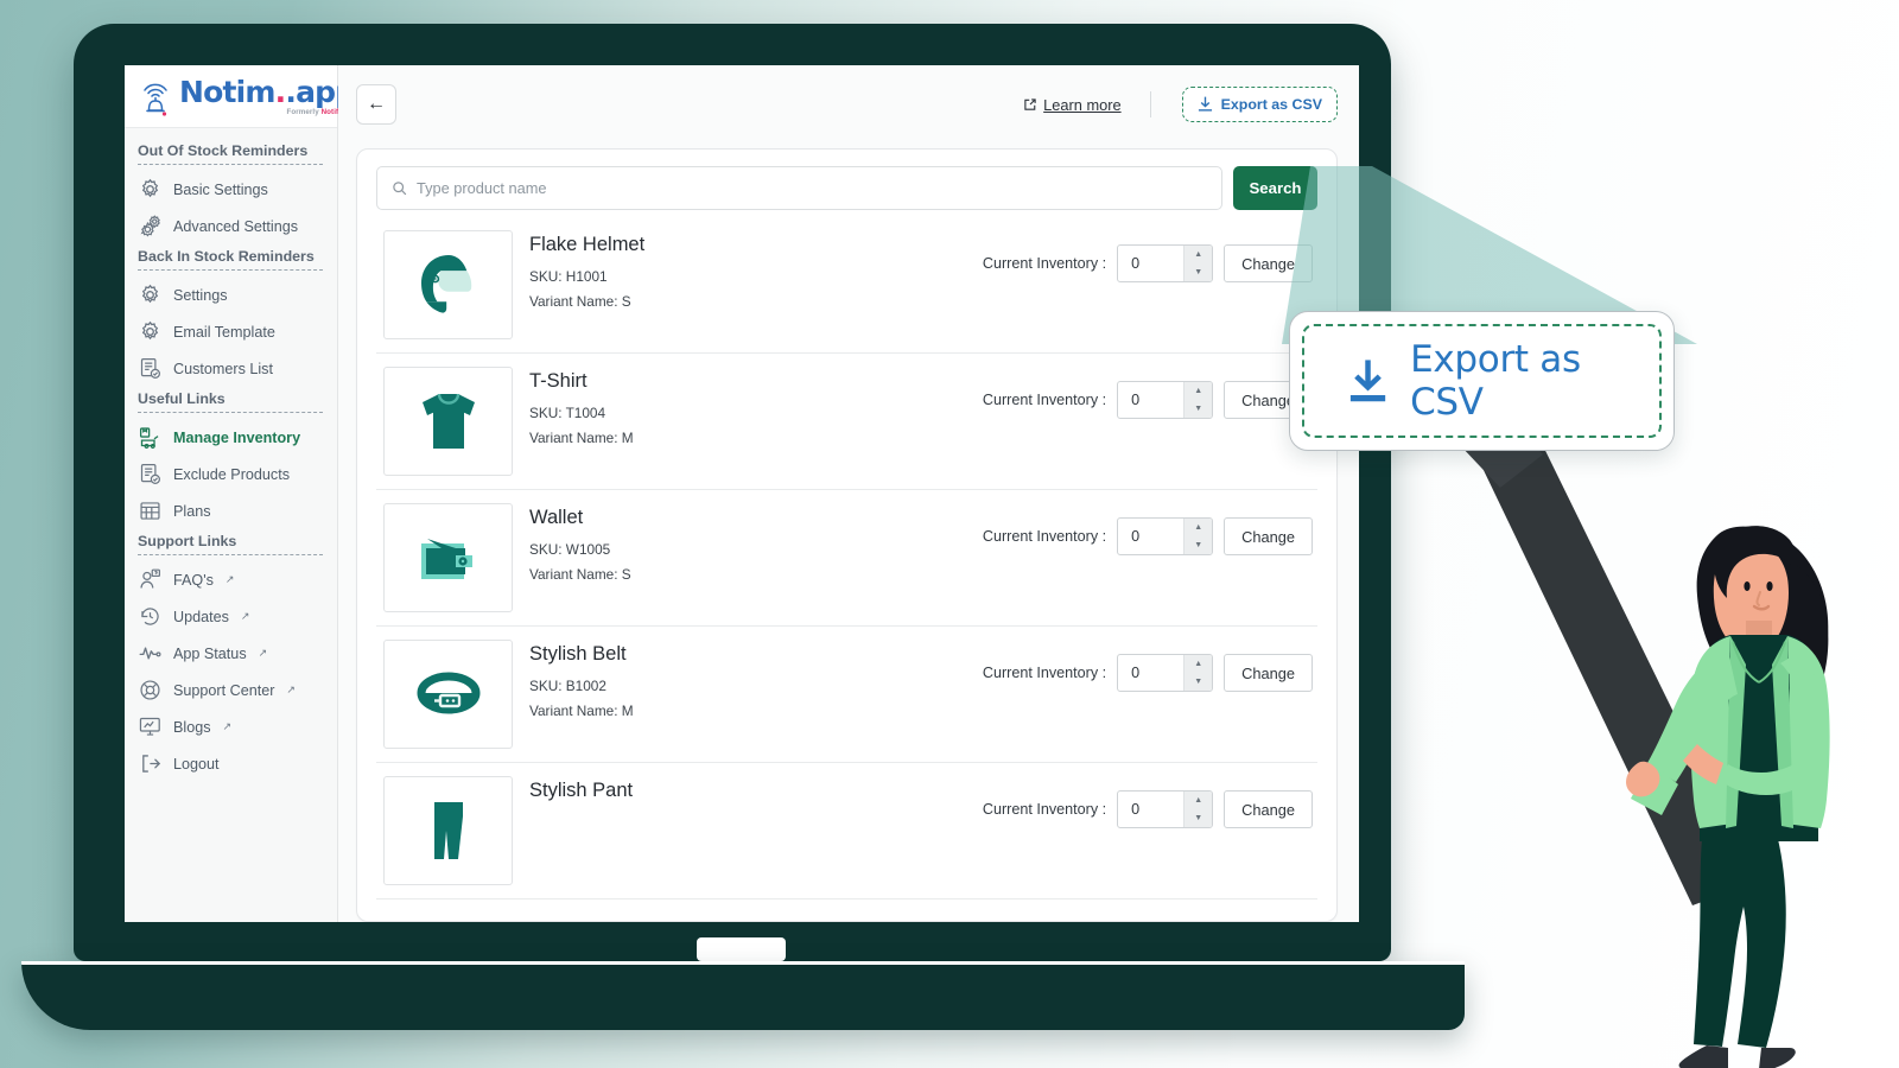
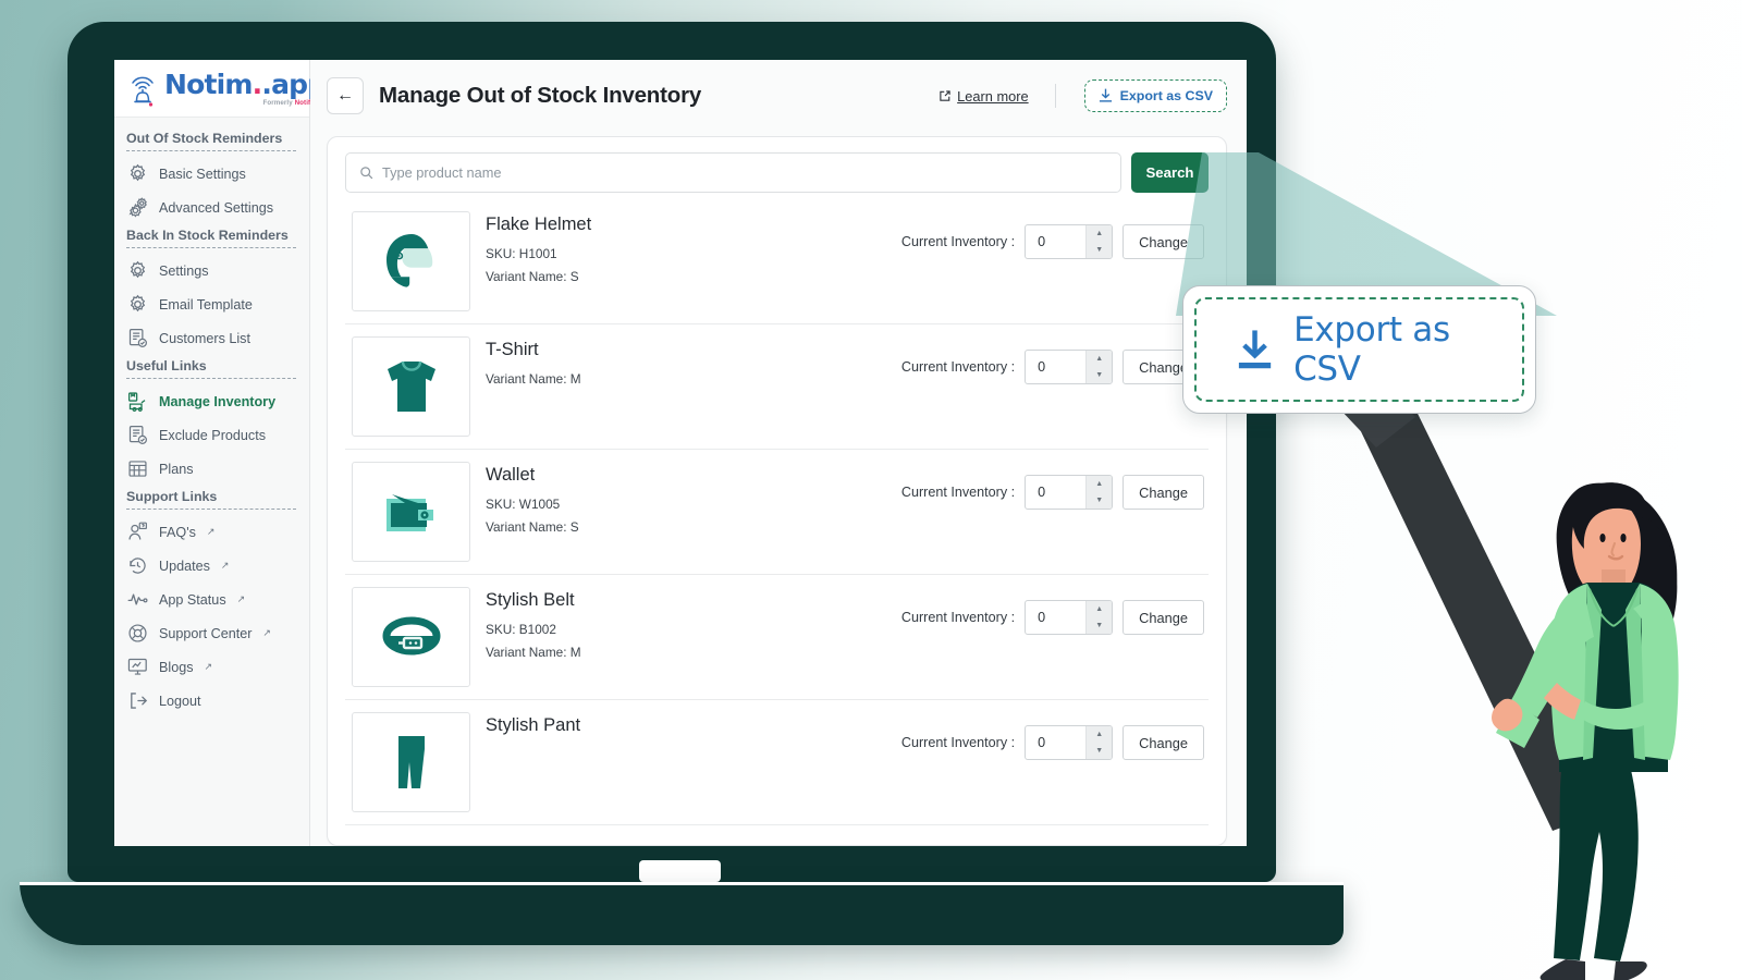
  Notim..ap
  Out Of Stock Reminders
  Basic Settings
  Advanced Settings
  Back In Stock Reminders
  Settings
  Email Template
  Customers List
  Useful Links
  Manage Inventory
  Exclude Products
  Plans
  Support Links
  FAQ's
  ↗
  Updates
  ↗
  App Status
  ↗
  Support Center
  ↗
  Blogs
  ↗
  Logout
  ←
+ Manage Out of Stock Inventory
  Learn more
  Export as CSV
  Type product name
  Search
  Flake Helmet
  SKU: H1001
  Variant Name: S
  Current Inventory :
  0
  Change
  T-Shirt
- SKU: T1004
  Variant Name: M
  Current Inventory :
  0
  Chang
  Wallet
  SKU: W1005
  Variant Name: S
  Current Inventory :
  0
  Change
  Stylish Belt
  SKU: B1002
  Variant Name: M
  Current Inventory :
  0
  Change
  Stylish Pant
  Current Inventory :
  0
  Change
  Export as CSV
